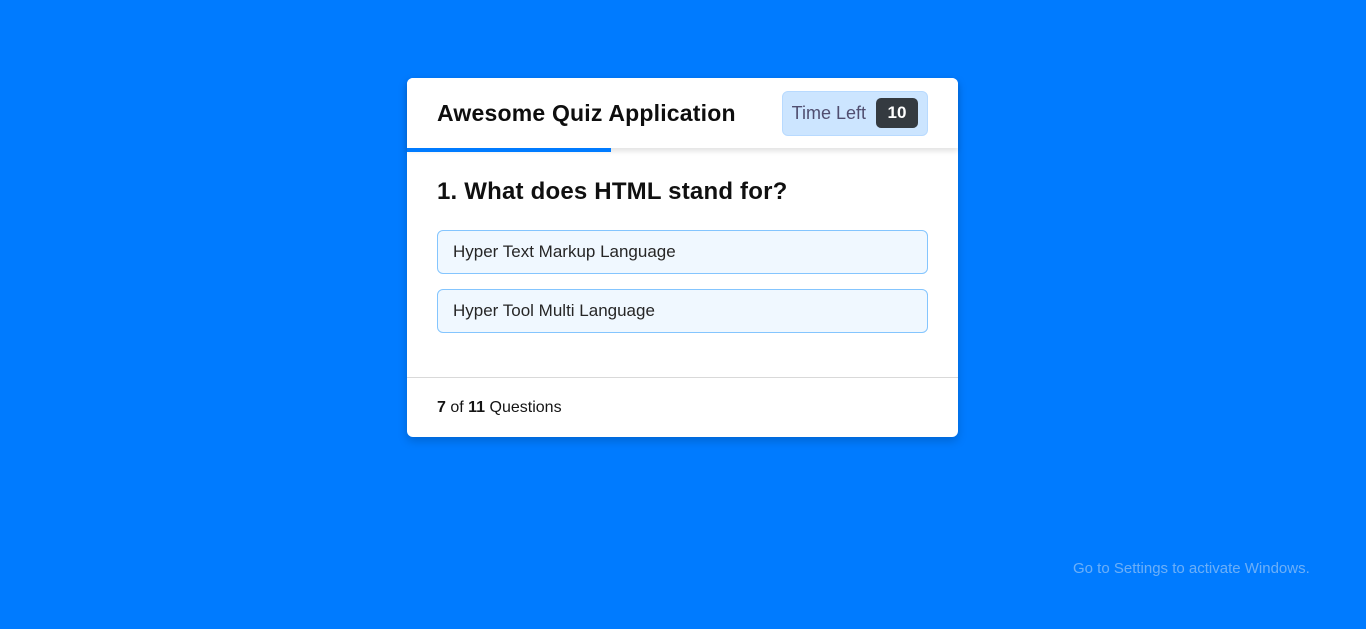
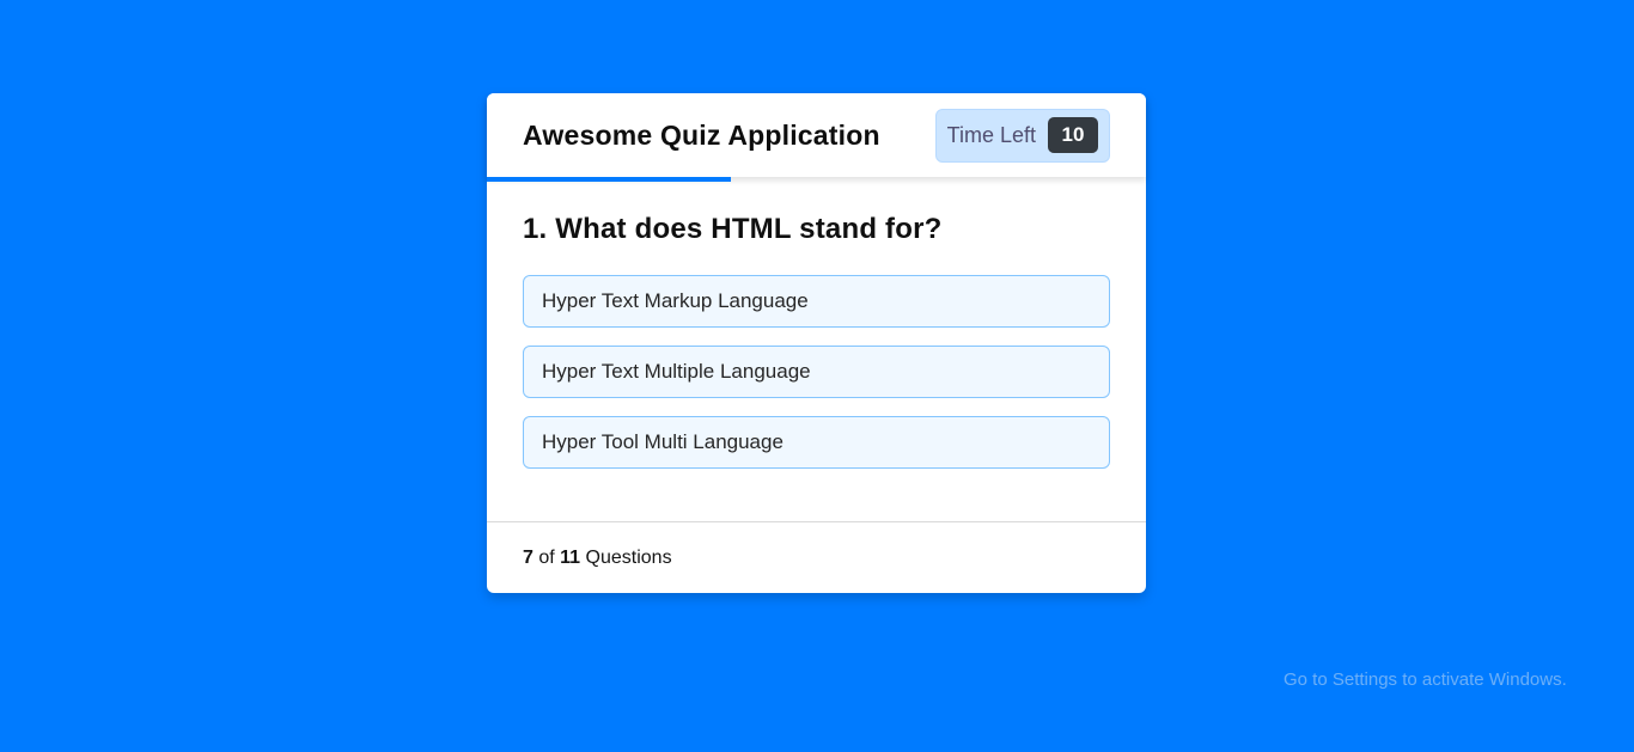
  Awesome Quiz Application
  Time Left
  10
  1. What does HTML stand for?
  Hyper Text Markup Language
+ Hyper Text Multiple Language
  Hyper Tool Multi Language
  7 of 11 Questions
  Go to Settings to activate Windows.
